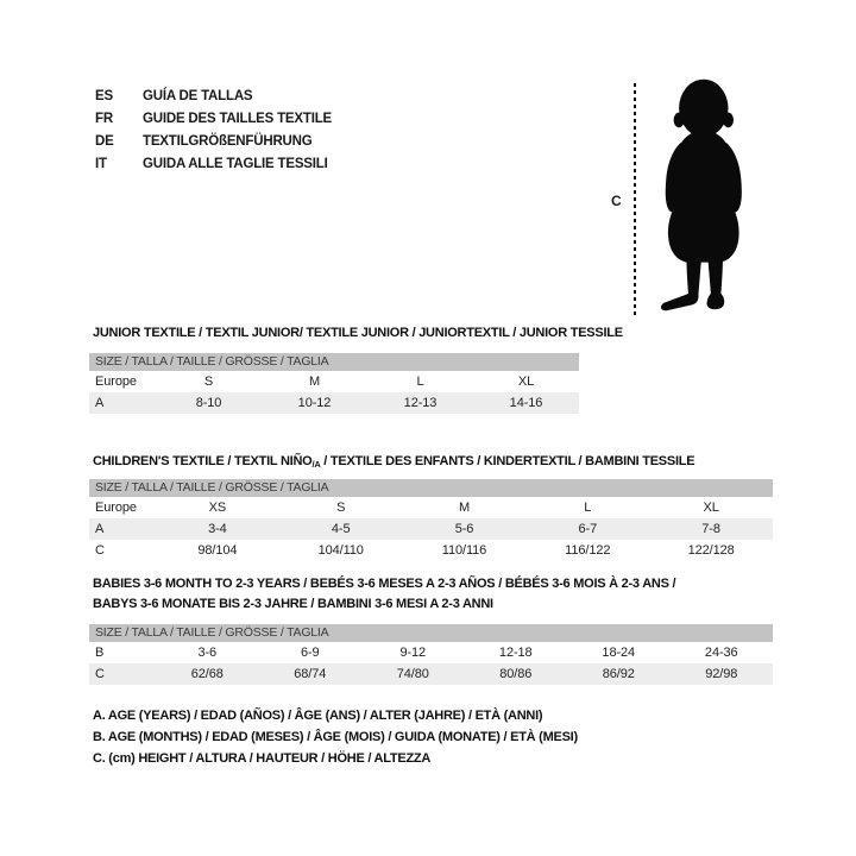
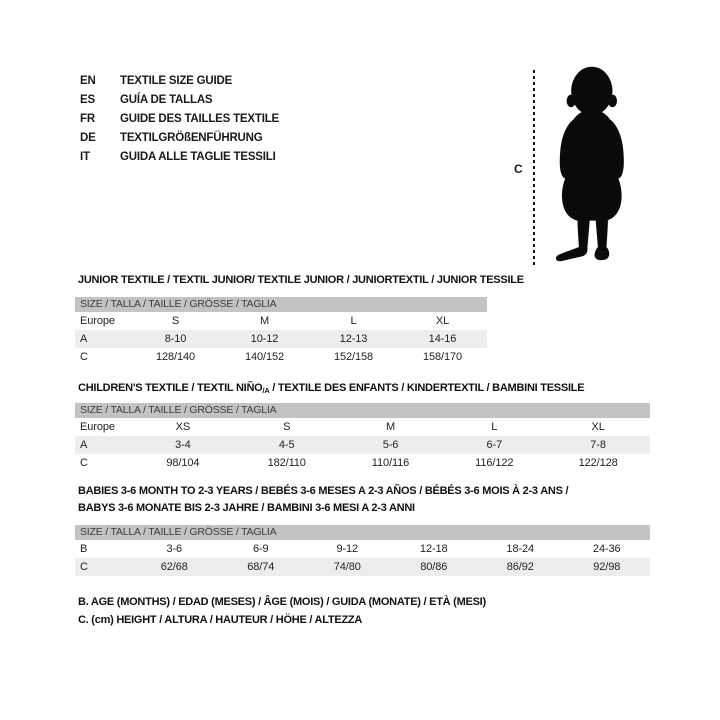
+ EN
+ TEXTILE SIZE GUIDE
  ES
  GUÍA DE TALLAS
  FR
  GUIDE DES TAILLES TEXTILE
  DE
  TEXTILGRÖßENFÜHRUNG
  IT
  GUIDA ALLE TAGLIE TESSILI
  C
  JUNIOR TEXTILE / TEXTIL JUNIOR/ TEXTILE JUNIOR / JUNIORTEXTIL / JUNIOR TESSILE
  SIZE / TALLA / TAILLE / GRÖSSE / TAGLIA
  Europe	S	M	L	XL
  A	8-10	10-12	12-13	14-16
+ C	128/140	140/152	152/158	158/170
  CHILDREN'S TEXTILE / TEXTIL NIÑO/A / TEXTILE DES ENFANTS / KINDERTEXTIL / BAMBINI TESSILE
  SIZE / TALLA / TAILLE / GRÖSSE / TAGLIA
  Europe	XS	S	M	L	XL
  A	3-4	4-5	5-6	6-7	7-8
- C	98/104	104/110	110/116	116/122	122/128
+ C	98/104	182/110	110/116	116/122	122/128
  BABIES 3-6 MONTH TO 2-3 YEARS / BEBÉS 3-6 MESES A 2-3 AÑOS / BÉBÉS 3-6 MOIS À 2-3 ANS /
  BABYS 3-6 MONATE BIS 2-3 JAHRE / BAMBINI 3-6 MESI A 2-3 ANNI
  SIZE / TALLA / TAILLE / GRÖSSE / TAGLIA
  B	3-6	6-9	9-12	12-18	18-24	24-36
  C	62/68	68/74	74/80	80/86	86/92	92/98
- A. AGE (YEARS) / EDAD (AÑOS) / ÂGE (ANS) / ALTER (JAHRE) / ETÀ (ANNI)
  B. AGE (MONTHS) / EDAD (MESES) / ÂGE (MOIS) / GUIDA (MONATE) / ETÀ (MESI)
  C. (cm) HEIGHT / ALTURA / HAUTEUR / HÖHE / ALTEZZA
